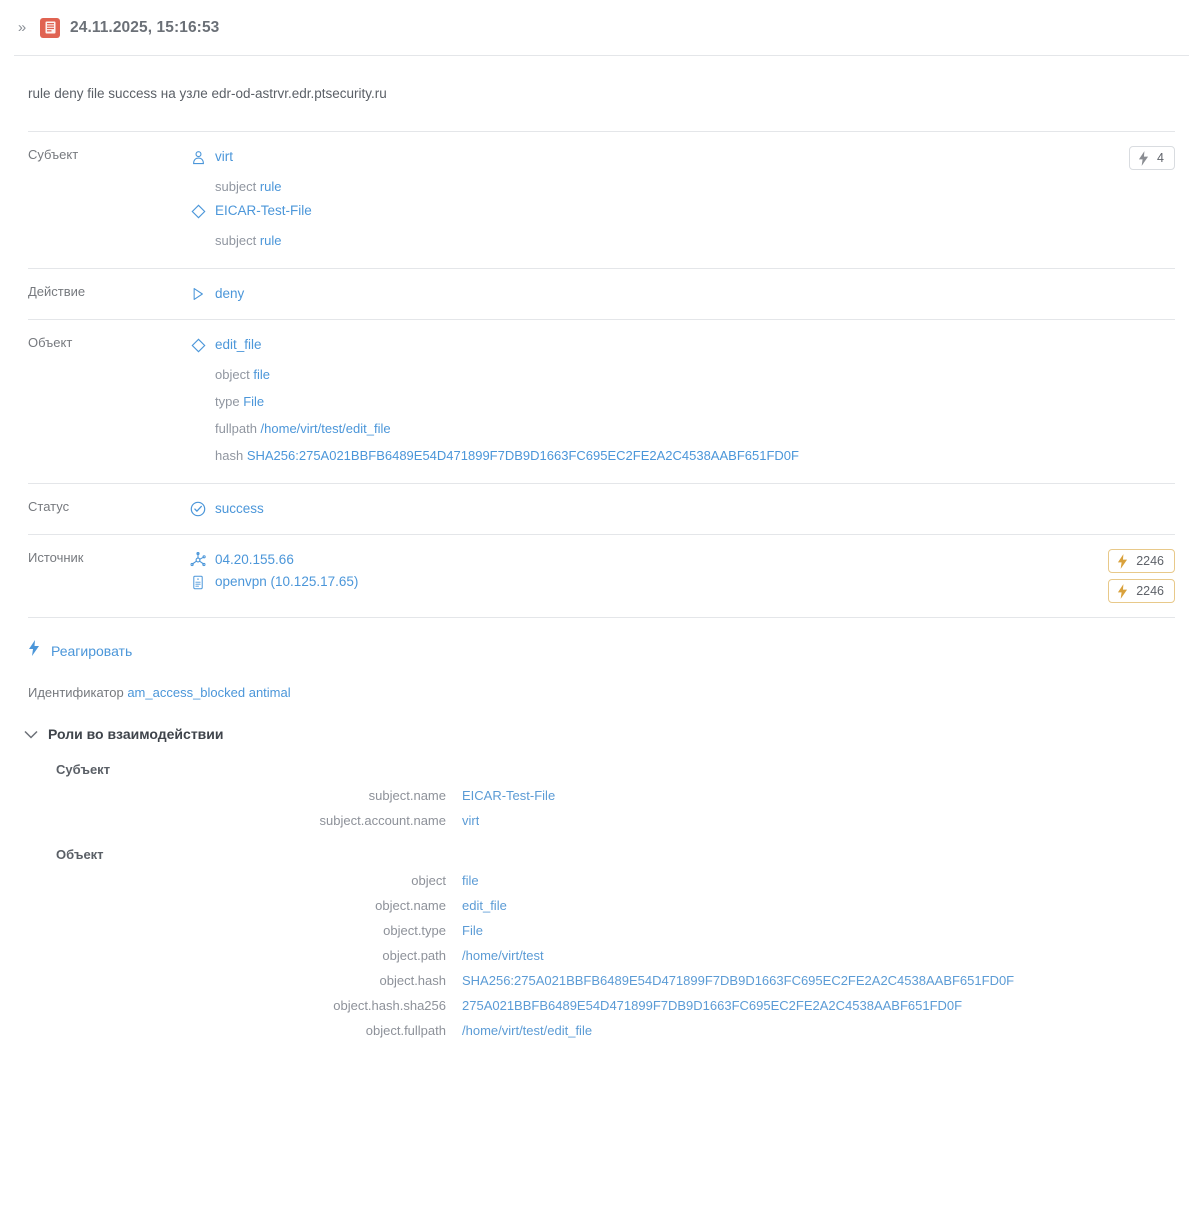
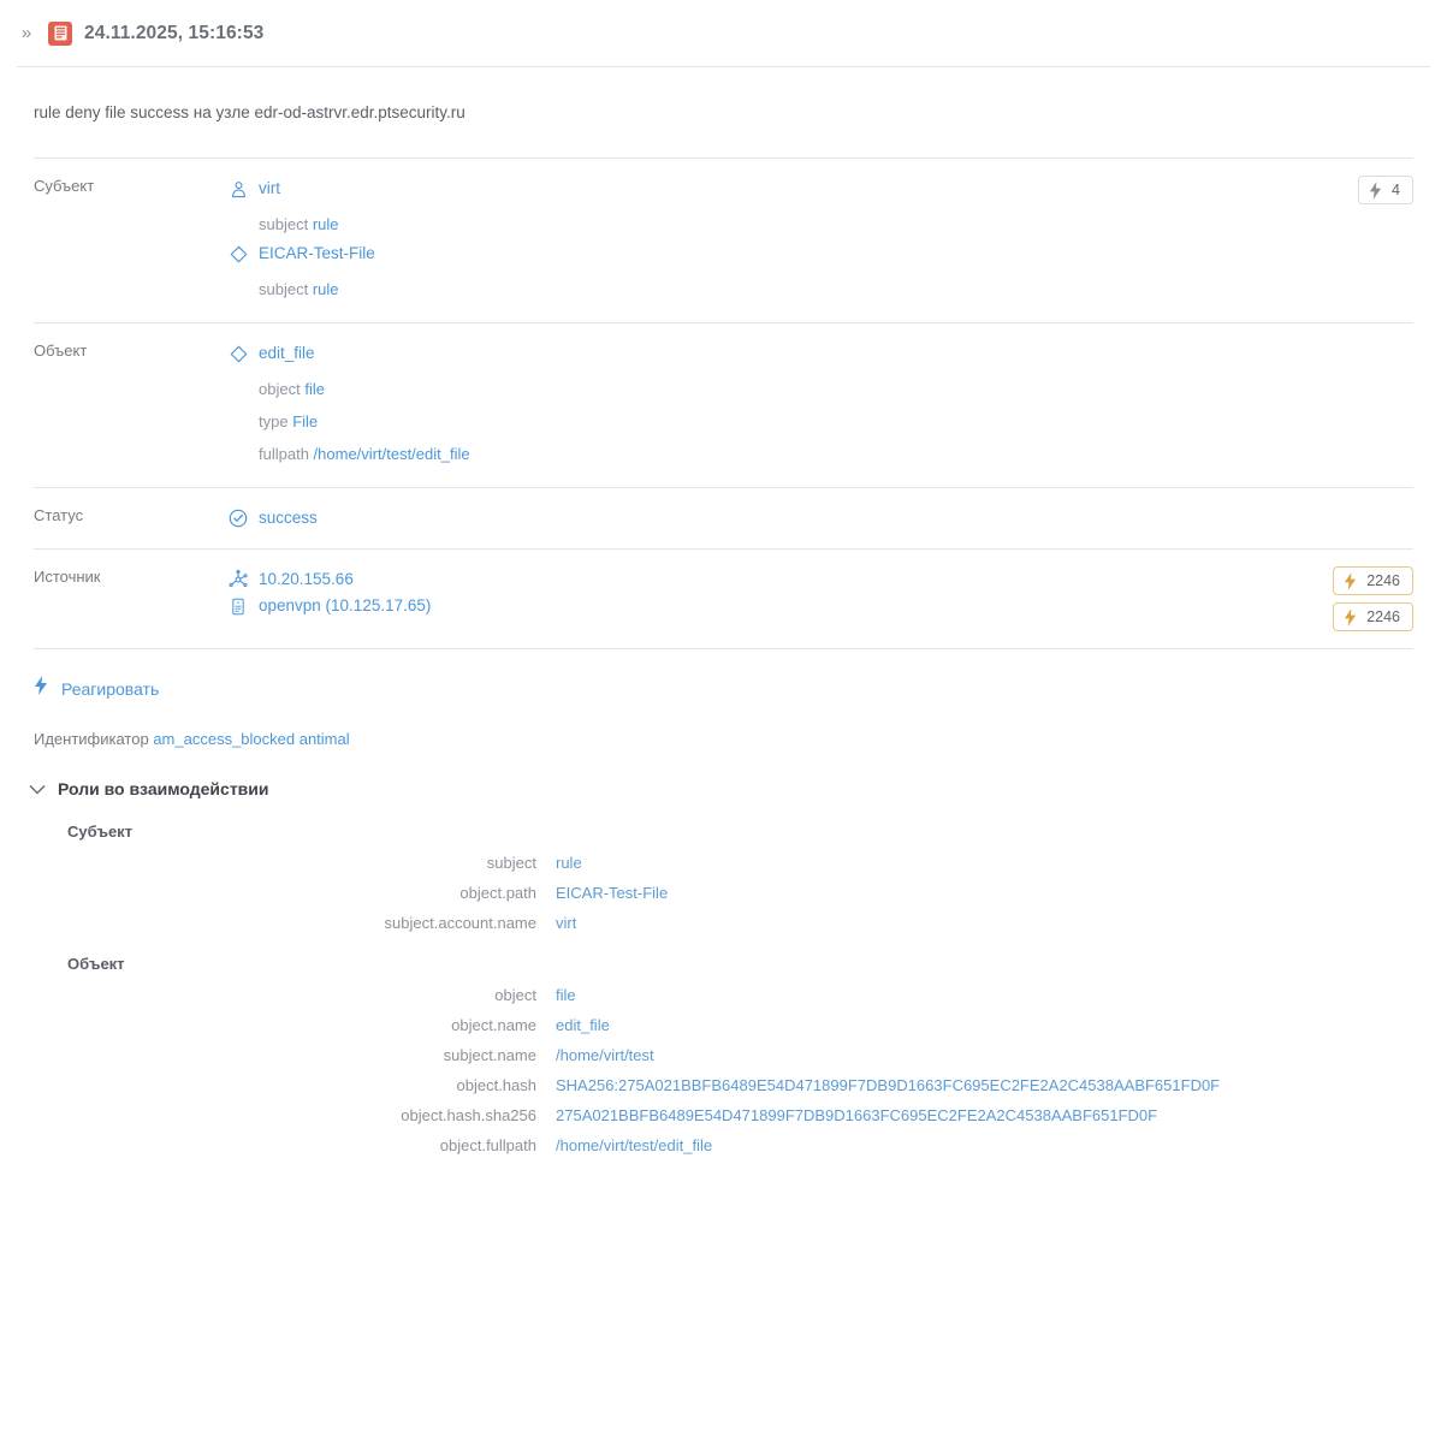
  »
  24.11.2025, 15:16:53
  rule deny file success на узле edr-od-astrvr.edr.ptsecurity.ru
  Субъект
  virt
  subject rule
  EICAR-Test-File
  subject rule
  4
- Действие
- deny
  Объект
  edit_file
  object file
  type File
  fullpath /home/virt/test/edit_file
- hash SHA256:275A021BBFB6489E54D471899F7DB9D1663FC695EC2FE2A2C4538AABF651FD0F
  Статус
  success
  Источник
- 04.20.155.66
+ 10.20.155.66
  openvpn (10.125.17.65)
  2246
  2246
  Реагировать
  Идентификатор am_access_blocked antimal
  Роли во взаимодействии
  Субъект
+ subject
+ rule
- subject.name
+ object.path
  EICAR-Test-File
  subject.account.name
  virt
  Объект
  object
  file
  object.name
  edit_file
- object.type
- File
- object.path
+ subject.name
  /home/virt/test
  object.hash
  SHA256:275A021BBFB6489E54D471899F7DB9D1663FC695EC2FE2A2C4538AABF651FD0F
  object.hash.sha256
  275A021BBFB6489E54D471899F7DB9D1663FC695EC2FE2A2C4538AABF651FD0F
  object.fullpath
  /home/virt/test/edit_file
